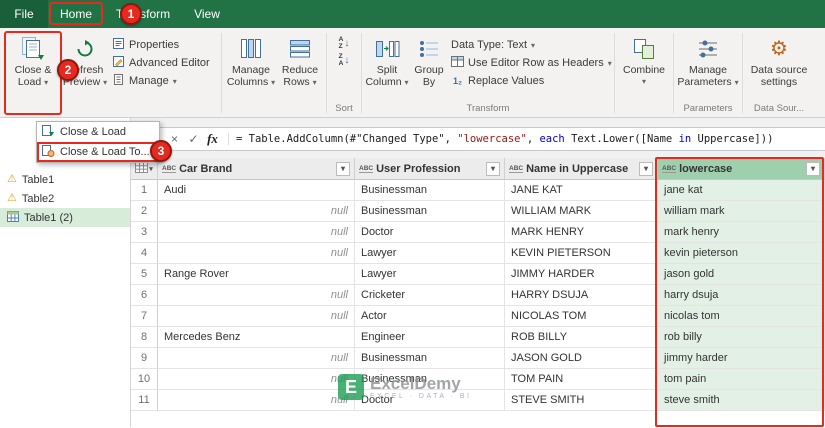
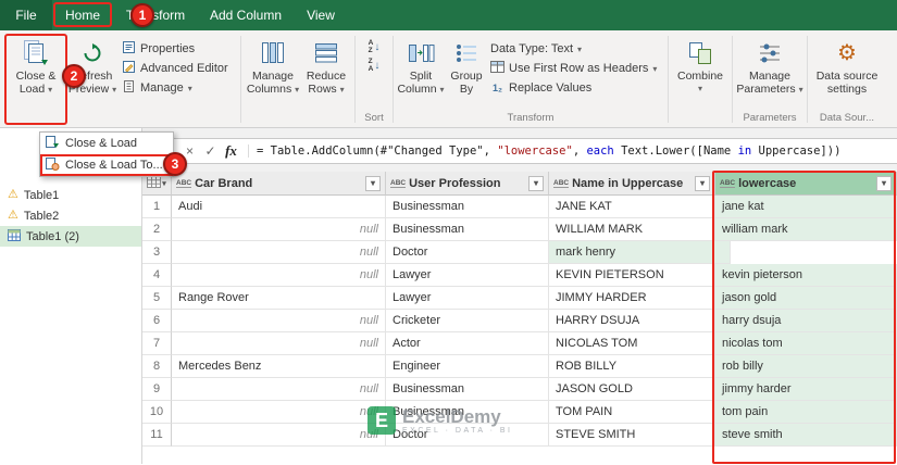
  File
  Home
+ Add Column
  View
  Close &
  Load ▾
  fresh
  Preview ▾
  Properties
  Advanced Editor
  Manage
  ▾
  Manage
  Columns ▾
  Reduce
  Rows ▾
  ↓
  ↓
  Sort
  Split
  Column ▾
  Group
  By
  Data Type: Text
  ▾
- Use Editor Row as Headers
+ Use First Row as Headers
  ▾
  1₂
  Replace Values
  Transform
  Combine
  ▾
  Manage
  Parameters ▾
  Parameters
  ⚙
  Data source
  settings
  Data Sour...
  ⚠
  Table1
  ⚠
  Table2
  Table1 (2)
  ×
  ✓
  fx
  = Table.AddColumn(#"Changed Type", "lowercase", each Text.Lower([Name in Uppercase]))
  Car Brand
  ▾
  User Profession
  ▾
  Name in Uppercase
  ▾
  lowercase
  ▾
  1
  Audi
  Businessman
  JANE KAT
  jane kat
  2
  null
  Businessman
  WILLIAM MARK
  william mark
  3
  null
  Doctor
- MARK HENRY
  mark henry
  4
  null
  Lawyer
  KEVIN PIETERSON
  kevin pieterson
  5
  Range Rover
  Lawyer
  JIMMY HARDER
  jason gold
  6
  null
  Cricketer
  HARRY DSUJA
  harry dsuja
  7
  null
  Actor
  NICOLAS TOM
  nicolas tom
  8
  Mercedes Benz
  Engineer
  ROB BILLY
  rob billy
  9
  null
  Businessman
  JASON GOLD
  jimmy harder
  10
  null
  Businessman
  TOM PAIN
  tom pain
  11
  null
  Doctor
  STEVE SMITH
  steve smith
  Close & Load
  Close & Load To...
  1
  2
  3
  E
  ExcelDemy
